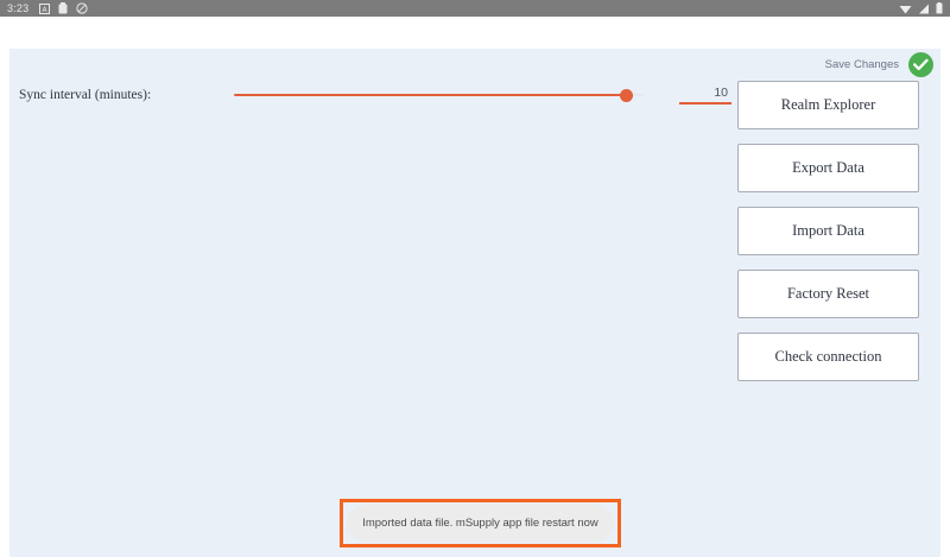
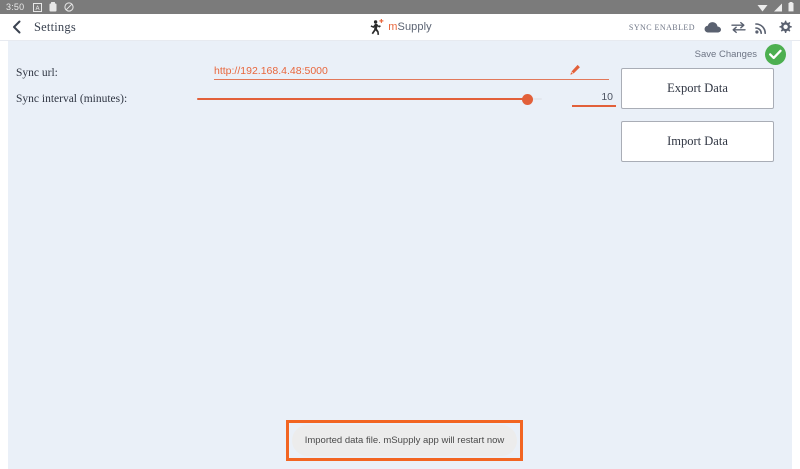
- 3:23
+ 3:50
+ Settings
+ mSupply
+ SYNC ENABLED
  Save Changes
+ Sync url:
+ http://192.168.4.48:5000
  Sync interval (minutes):
  10
- Realm Explorer
  Export Data
  Import Data
- Factory Reset
- Check connection
- Imported data file. mSupply app file restart now
+ Imported data file. mSupply app will restart now
